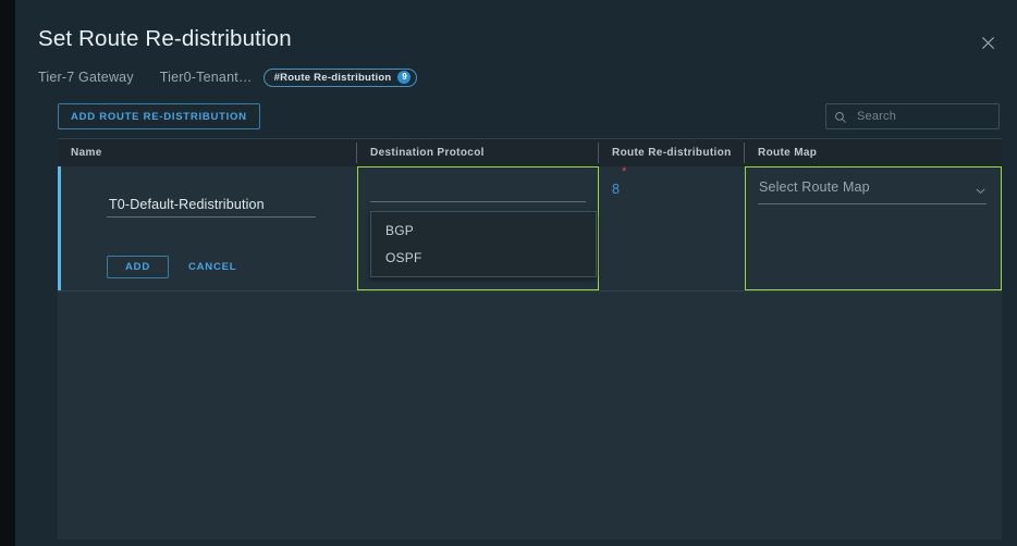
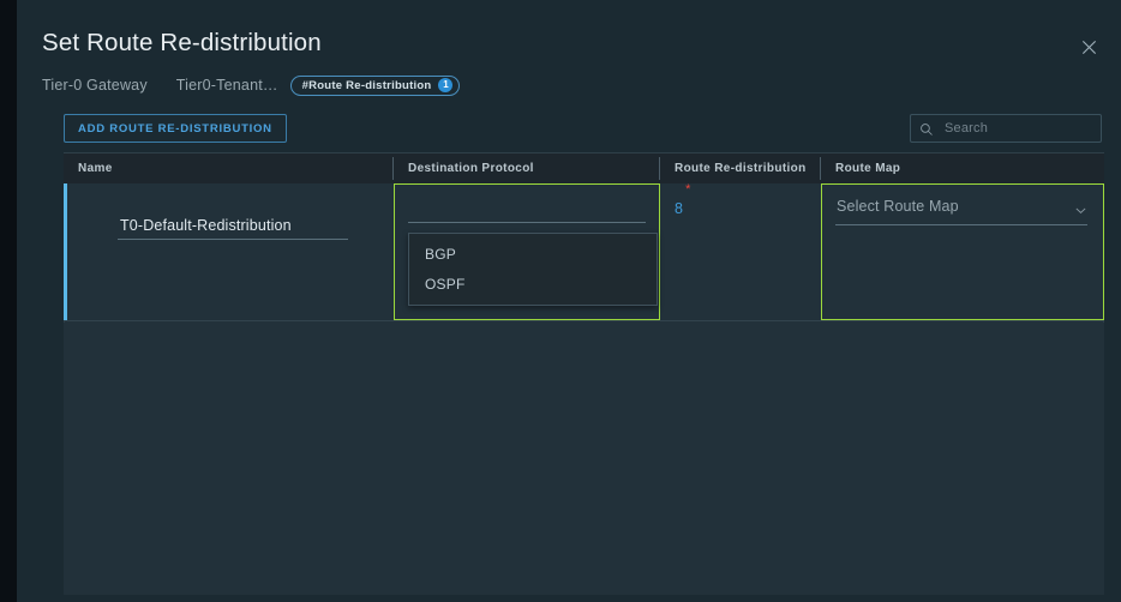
  Set Route Re-distribution
- Tier-7 Gateway
+ Tier-0 Gateway
  Tier0-Tenant…
  #Route Re-distribution
- 9
+ 1
  ADD ROUTE RE-DISTRIBUTION
  Search
  Name
  Destination Protocol
  Route Re-distribution
  Route Map
  T0-Default-Redistribution
- ADD
- CANCEL
  BGP
  OSPF
  8*
  Select Route Map
